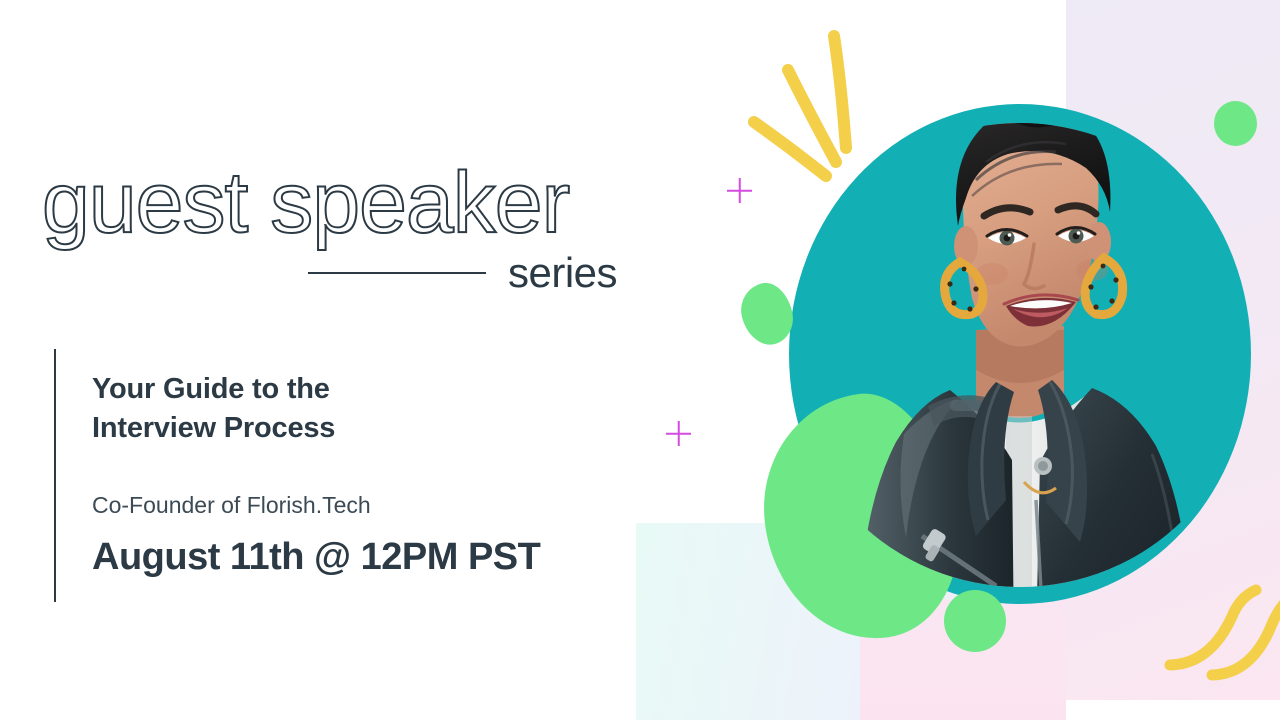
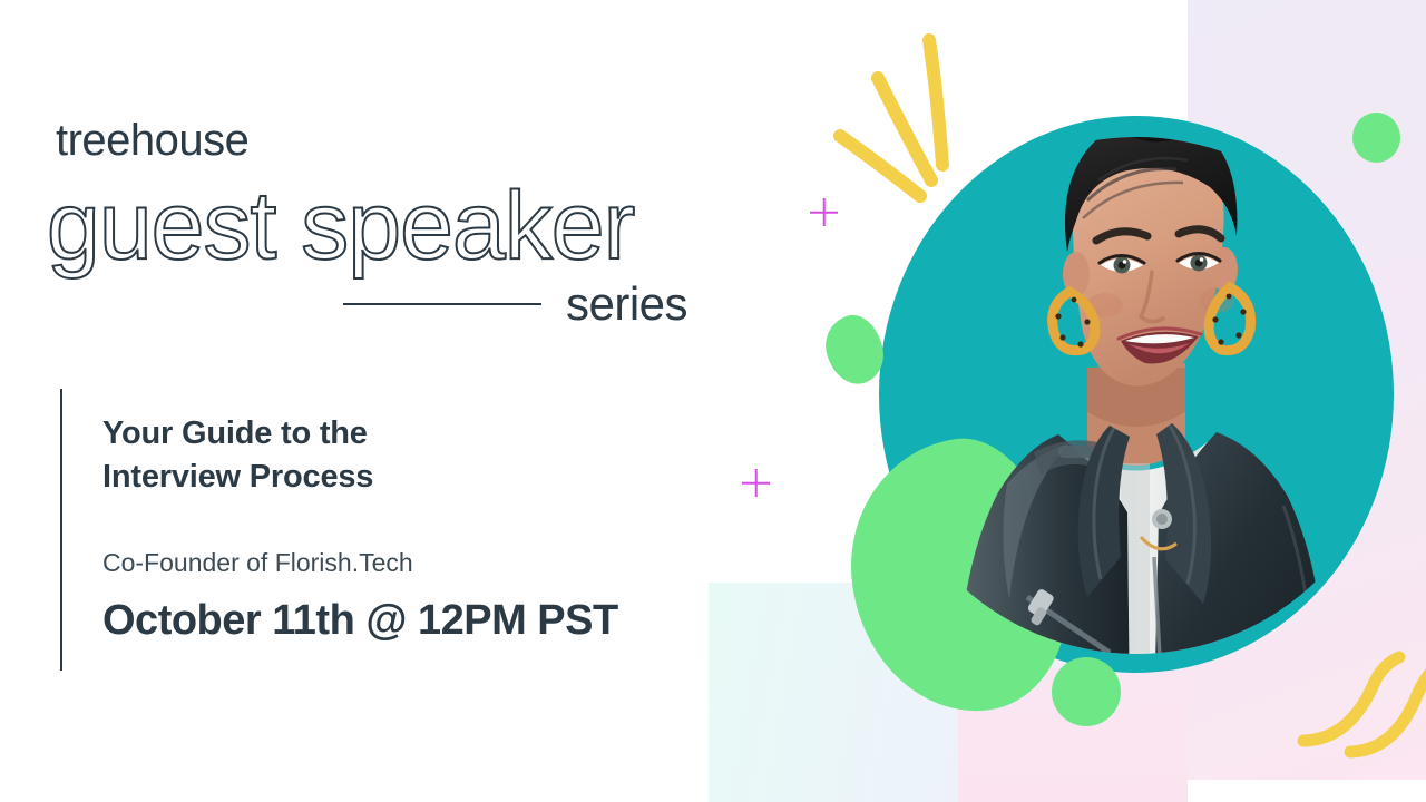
+ treehouse
  guest speaker
  series
  Your Guide to the
  Interview Process
  Co-Founder of Florish.Tech
- August 11th @ 12PM PST
+ October 11th @ 12PM PST
